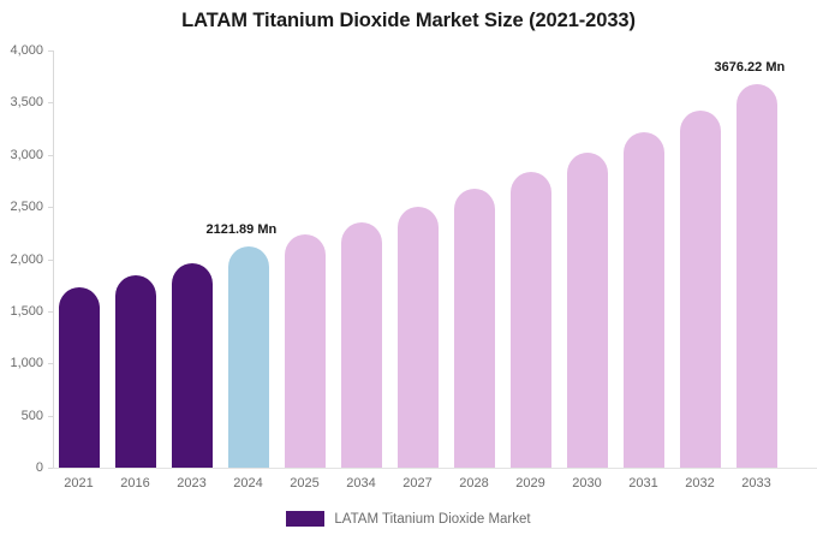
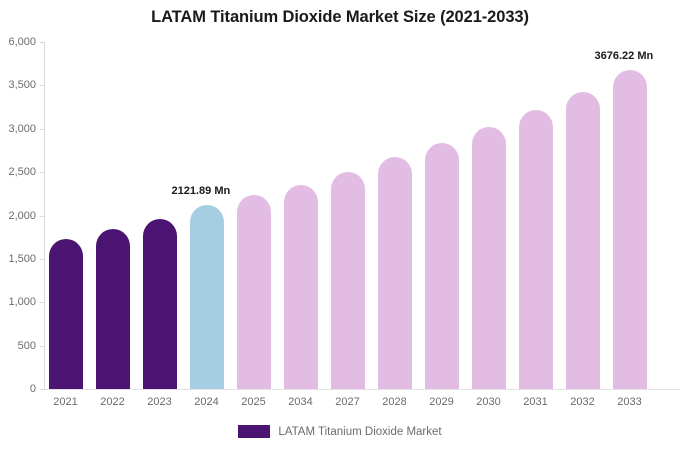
  LATAM Titanium Dioxide Market Size (2021-2033)
  0
  500
  1,000
  1,500
  2,000
  2,500
  3,000
  3,500
- 4,000
+ 6,000
  2021
- 2016
+ 2022
  2023
  2024
  2025
  2034
  2027
  2028
  2029
  2030
  2031
  2032
  2033
  LATAM Titanium Dioxide Market
  2121.89 Mn
  3676.22 Mn
